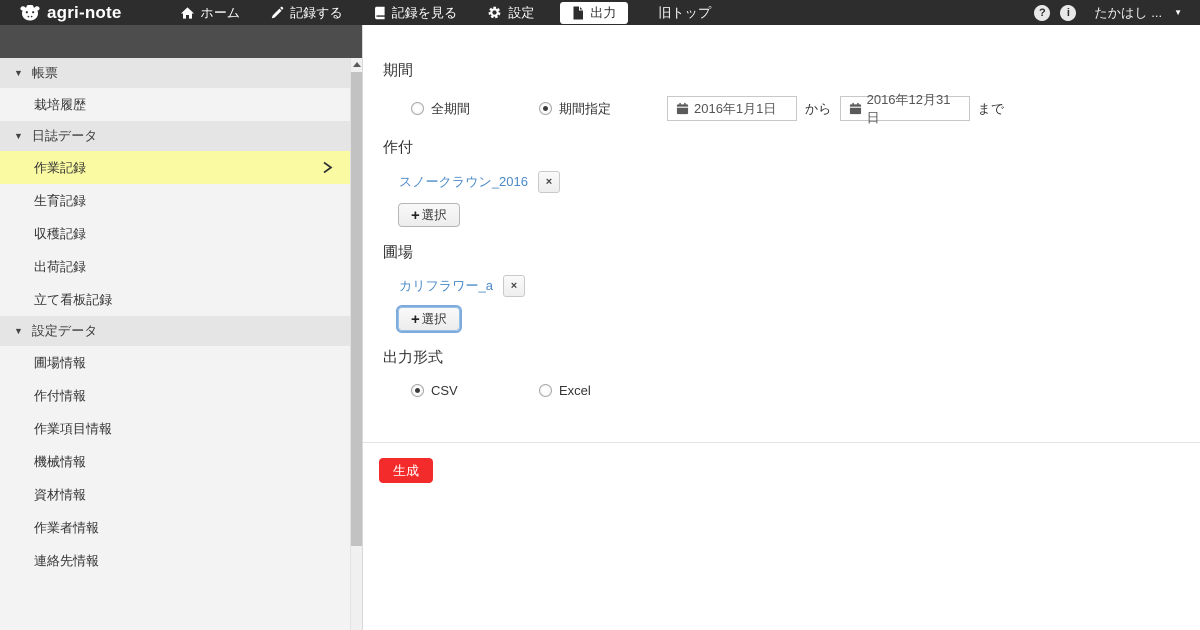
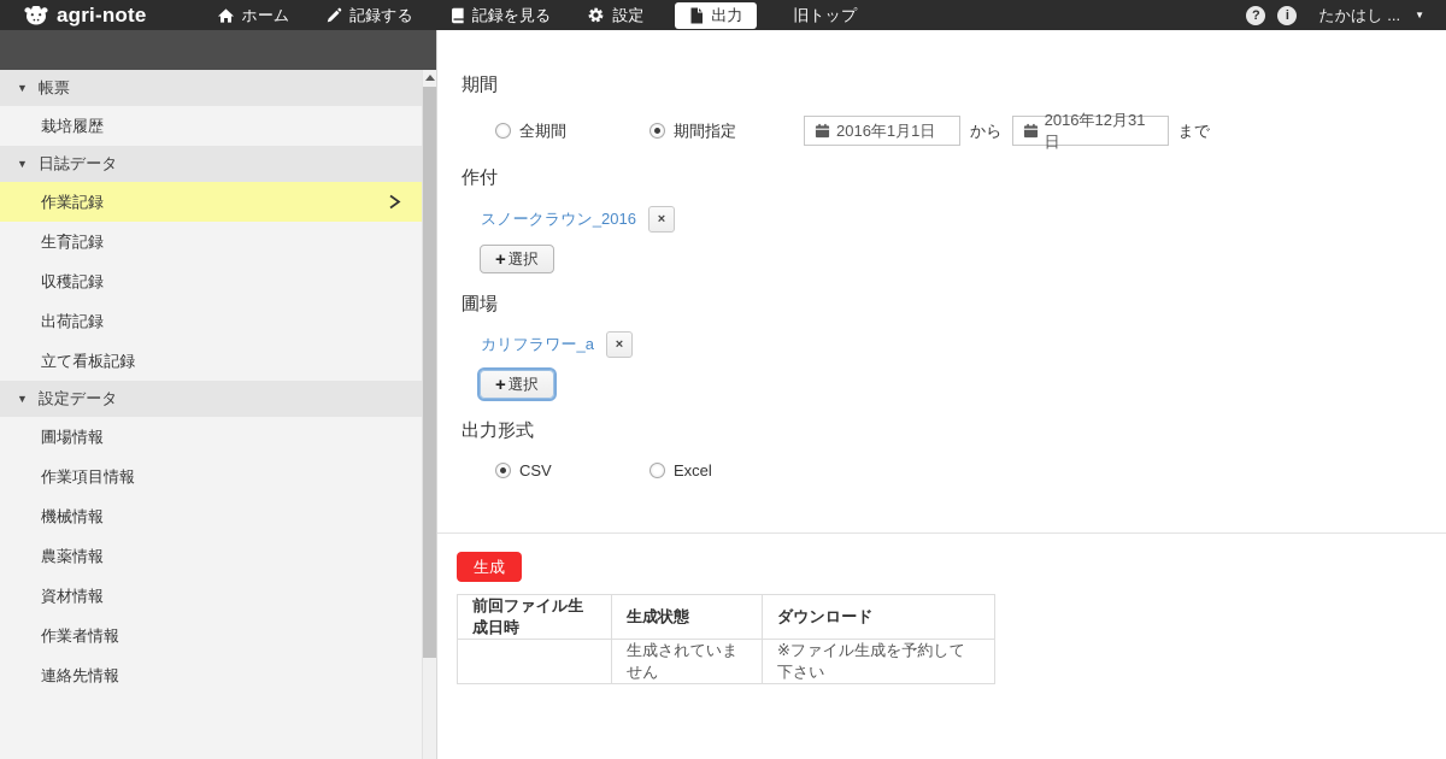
  agri-note
  ホーム
  記録する
  記録を見る
  設定
  出力
  旧トップ
  ?
  i
  たかはし ...
  ▼
  ▼
  帳票
  栽培履歴
  ▼
  日誌データ
  作業記録
  生育記録
  収穫記録
  出荷記録
  立て看板記録
  ▼
  設定データ
  圃場情報
- 作付情報
  作業項目情報
  機械情報
+ 農薬情報
  資材情報
  作業者情報
  連絡先情報
  期間
  全期間
  期間指定
  2016年1月1日
  から
  2016年12月31日
  まで
  作付
  スノークラウン_2016
  ×
  +
  選択
  圃場
  カリフラワー_a
  ×
  +
  選択
  出力形式
  CSV
  Excel
  生成
+ 前回ファイル生成日時	生成状態	ダウンロード
+ 	生成されていません	※ファイル生成を予約して下さい
